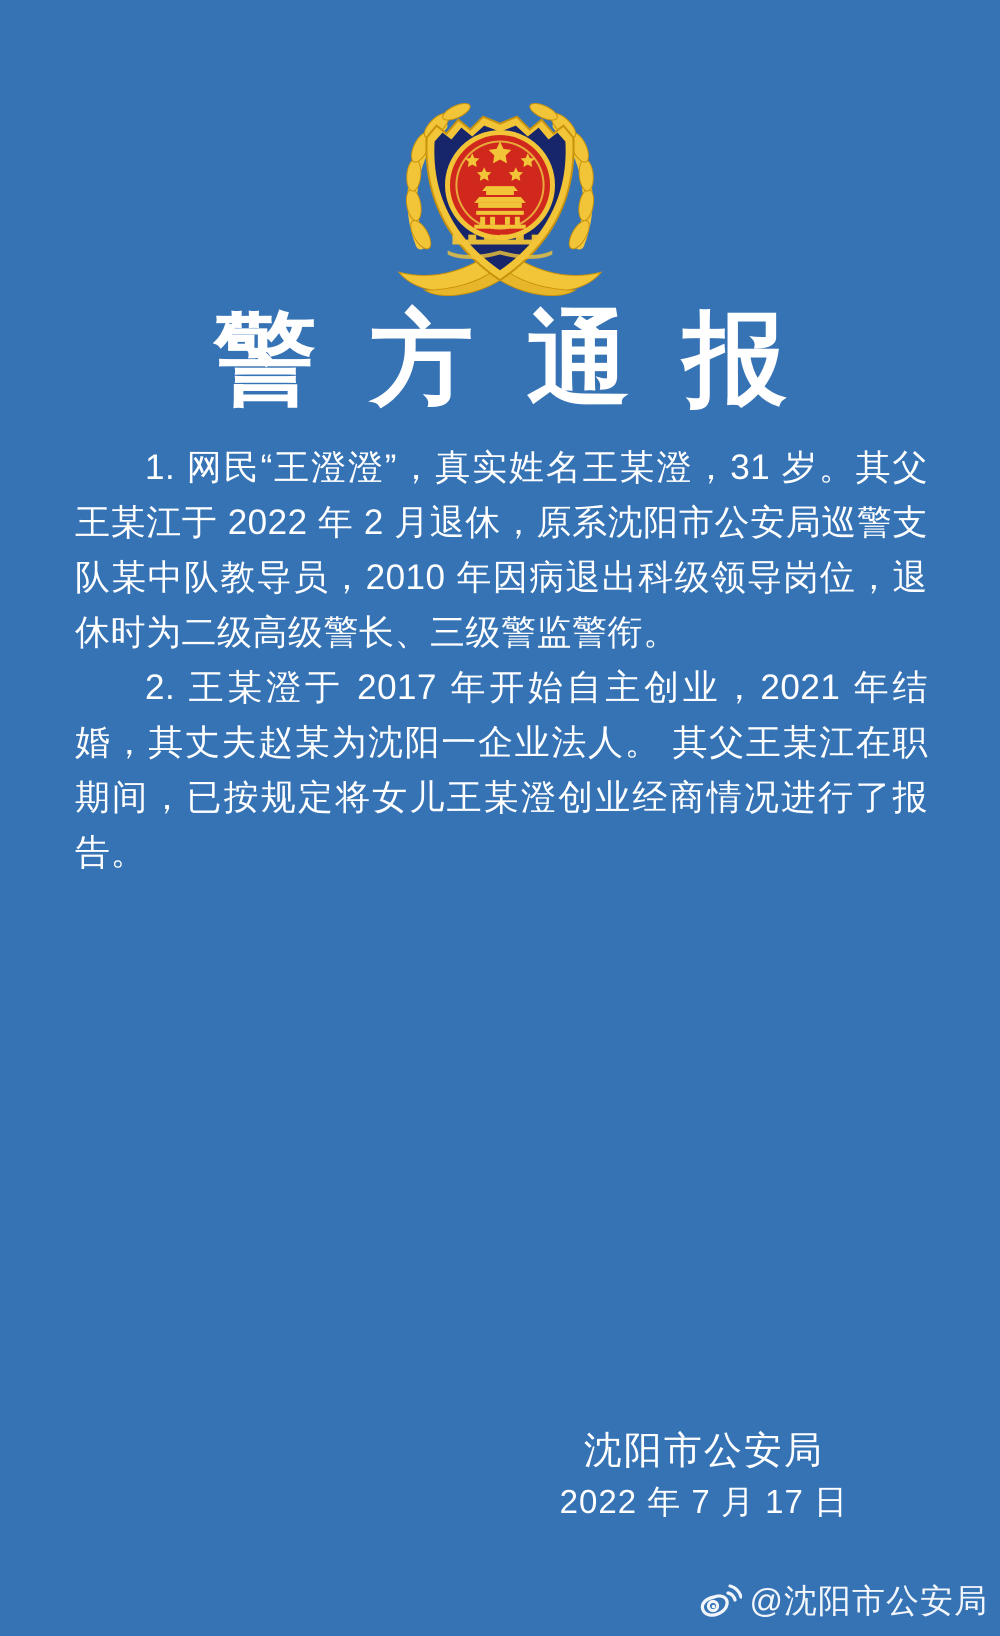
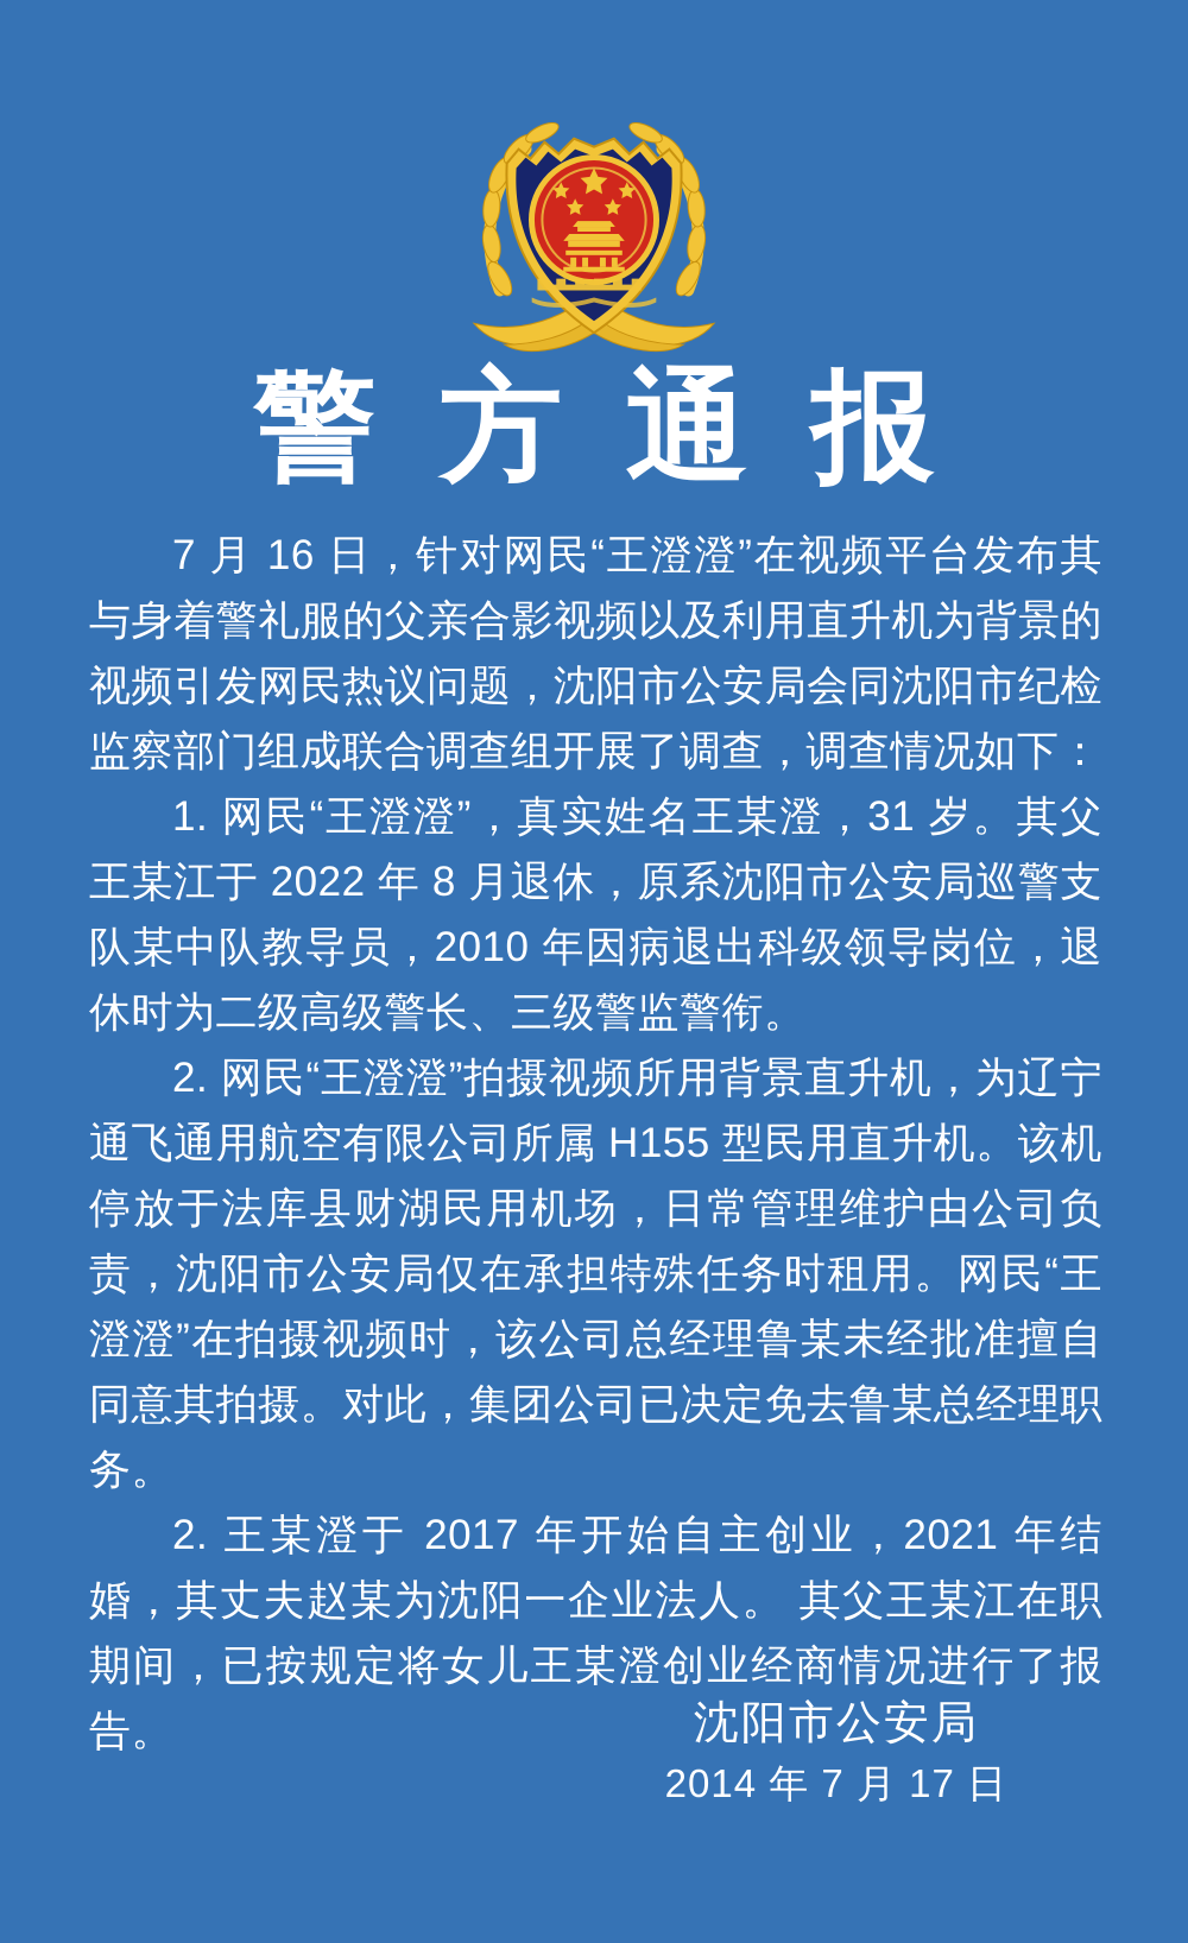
  警方通报
+ 7 月 16 日，针对网民“王澄澄”在视频平台发布其与身着警礼服的父亲合影视频以及利用直升机为背景的视频引发网民热议问题，沈阳市公安局会同沈阳市纪检监察部门组成联合调查组开展了调查，调查情况如下：
- 1. 网民“王澄澄”，真实姓名王某澄，31 岁。其父王某江于 2022 年 2 月退休，原系沈阳市公安局巡警支队某中队教导员，2010 年因病退出科级领导岗位，退休时为二级高级警长、三级警监警衔。
+ 1. 网民“王澄澄”，真实姓名王某澄，31 岁。其父王某江于 2022 年 8 月退休，原系沈阳市公安局巡警支队某中队教导员，2010 年因病退出科级领导岗位，退休时为二级高级警长、三级警监警衔。
+ 2. 网民“王澄澄”拍摄视频所用背景直升机，为辽宁通飞通用航空有限公司所属 H155 型民用直升机。该机停放于法库县财湖民用机场，日常管理维护由公司负责，沈阳市公安局仅在承担特殊任务时租用。网民“王澄澄”在拍摄视频时，该公司总经理鲁某未经批准擅自同意其拍摄。对此，集团公司已决定免去鲁某总经理职务。
  2. 王某澄于 2017 年开始自主创业，2021 年结婚，其丈夫赵某为沈阳一企业法人。 其父王某江在职期间，已按规定将女儿王某澄创业经商情况进行了报告。
  沈阳市公安局
- 2022 年 7 月 17 日
+ 2014 年 7 月 17 日
- @沈阳市公安局
